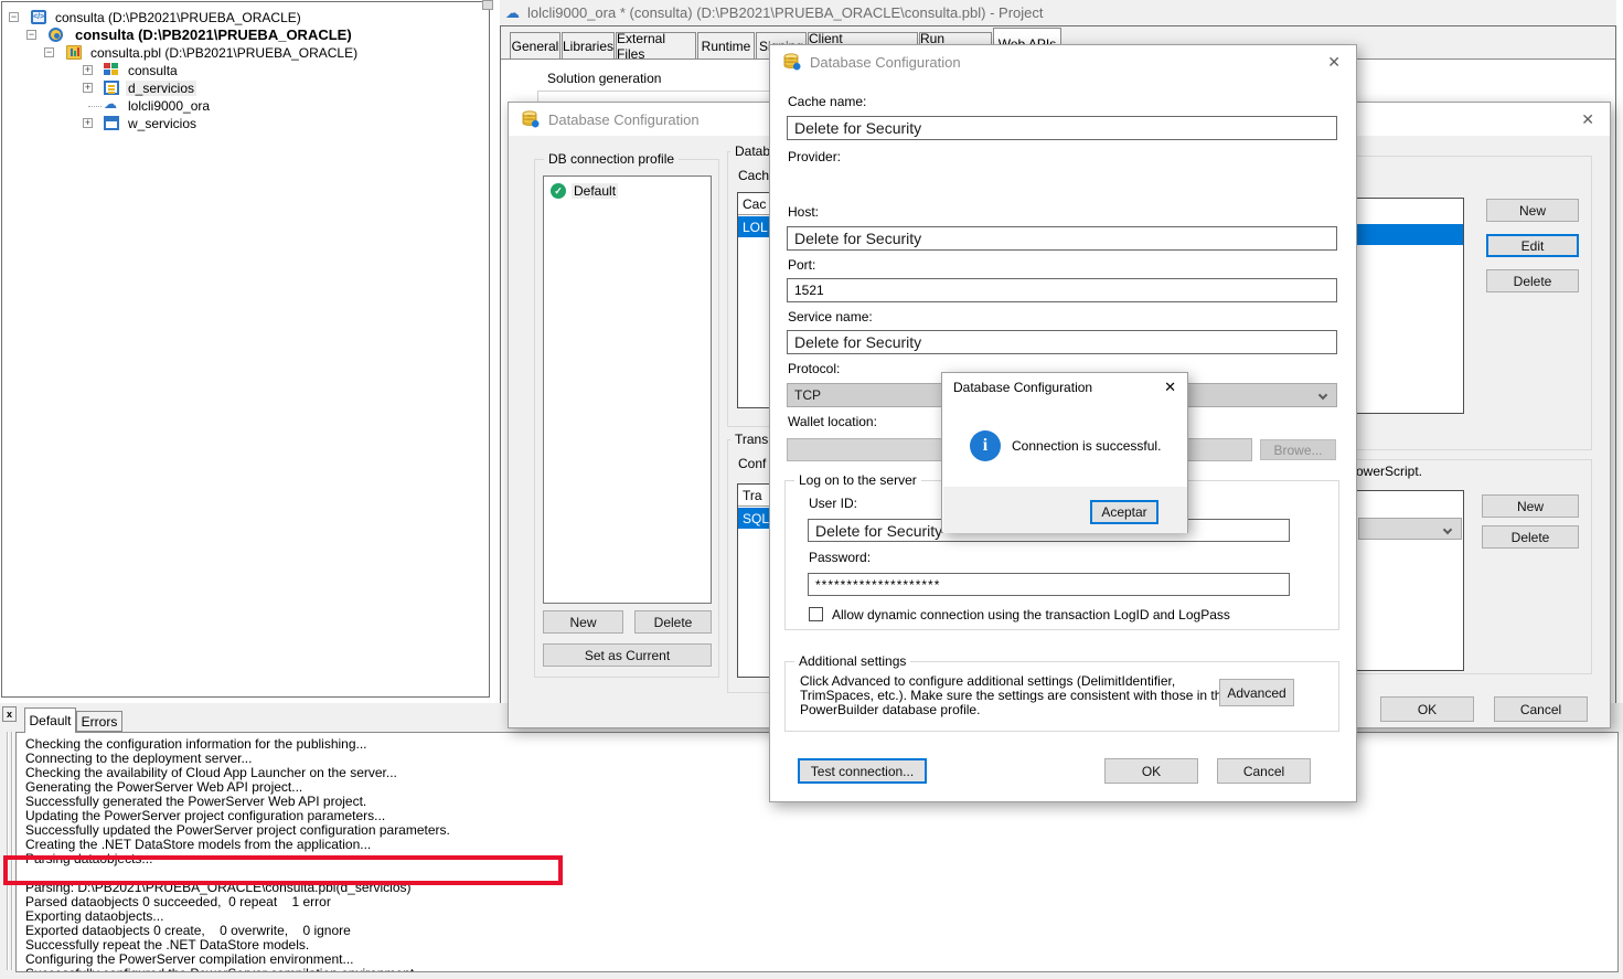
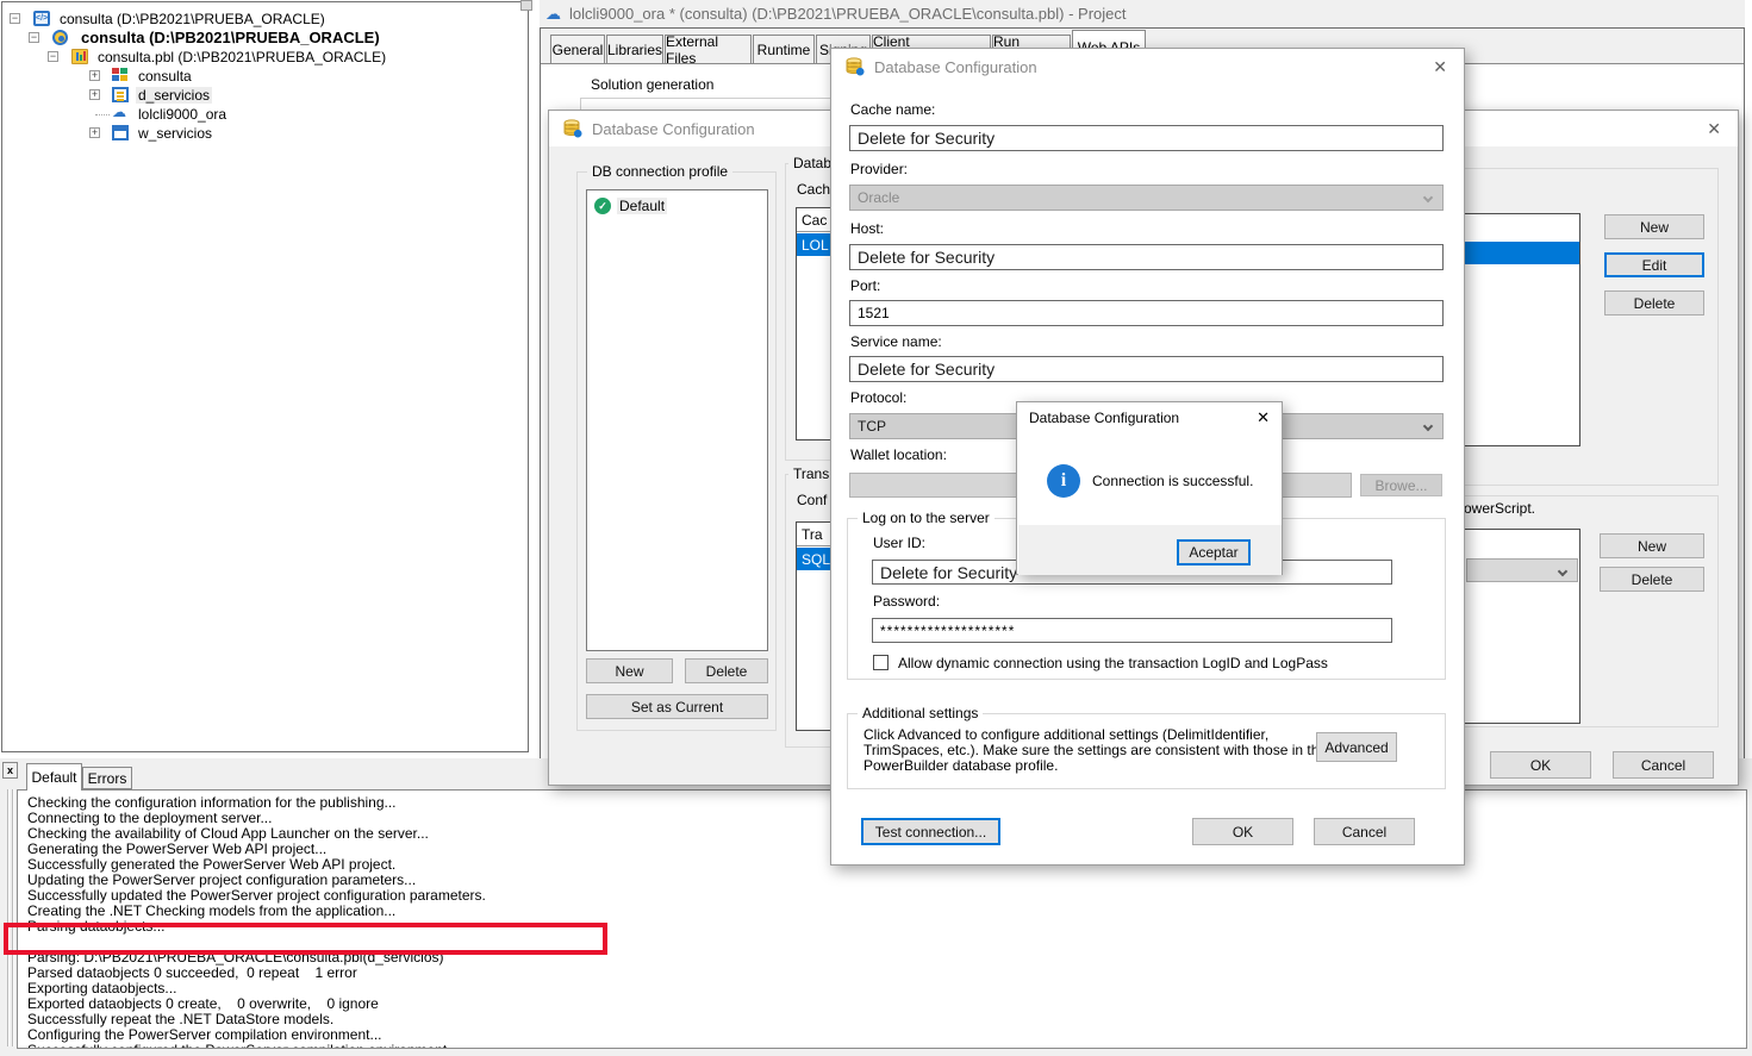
  −
  consulta (D:\PB2021\PRUEBA_ORACLE)
  −
  consulta (D:\PB2021\PRUEBA_ORACLE)
  −
  consulta.pbl (D:\PB2021\PRUEBA_ORACLE)
  +
  consulta
  +
  d_servicios
  ☁
  lolcli9000_ora
  +
  w_servicios
  ☁
  lolcli9000_ora * (consulta) (D:\PB2021\PRUEBA_ORACLE\consulta.pbl) - Project
  General
  Libraries
  External Files
  Runtime
  Solution generation
  x
  Default
  Errors
  Checking the configuration information for the publishing...
  Connecting to the deployment server...
  Checking the availability of Cloud App Launcher on the server...
  Generating the PowerServer Web API project...
  Successfully generated the PowerServer Web API project.
  Updating the PowerServer project configuration parameters...
  Successfully updated the PowerServer project configuration parameters.
- Creating the .NET DataStore models from the application...
+ Creating the .NET Checking models from the application...
  Parsing dataobjects...
  Parsing: D:\PB2021\PRUEBA_ORACLE\consulta.pbl(d_servicios)
  Parsed dataobjects 0 succeeded, 0 repeat 1 error
  Exporting dataobjects...
  Exported dataobjects 0 create, 0 overwrite, 0 ignore
  Successfully repeat the .NET DataStore models.
  Configuring the PowerServer compilation environment...
  Database Configuration
  ✕
  DB connection profile
  ✓
  Default
  New
  Delete
  Set as Current
  Datab
  Cach
  Cac
  LOL
  Trans
  Conf
  Tra
  SQL
  New
  Edit
  Delete
  owerScript.
  New
  Delete
  OK
  Cancel
  Database Configuration
  ✕
  Cache name:
  Delete for Security
  Provider:
+ Oracle
  Host:
  Delete for Security
  Port:
  1521
  Service name:
  Delete for Security
  Protocol:
  TCP
  Wallet location:
  Browe...
  Log on to the server
  User ID:
  Delete for Security
  Password:
  ********************
  Allow dynamic connection using the transaction LogID and LogPass
  Additional settings
  Click Advanced to configure additional settings (DelimitIdentifier,
  TrimSpaces, etc.). Make sure the settings are consistent with those in t
  PowerBuilder database profile.
  Advanced
  Test connection...
  OK
  Cancel
  Database Configuration
  ✕
  i
  Connection is successful.
  Aceptar
